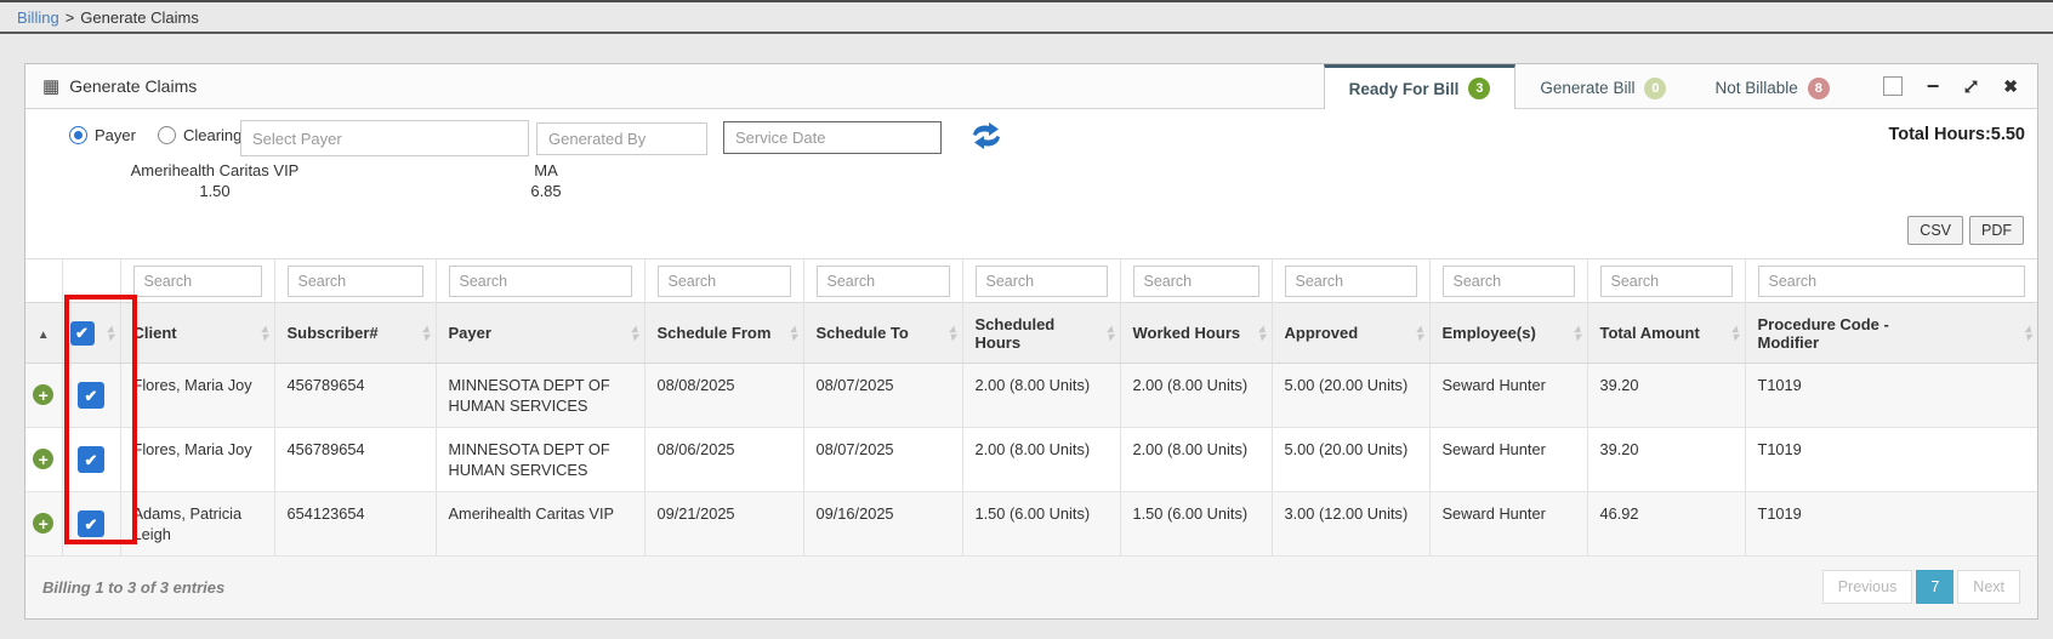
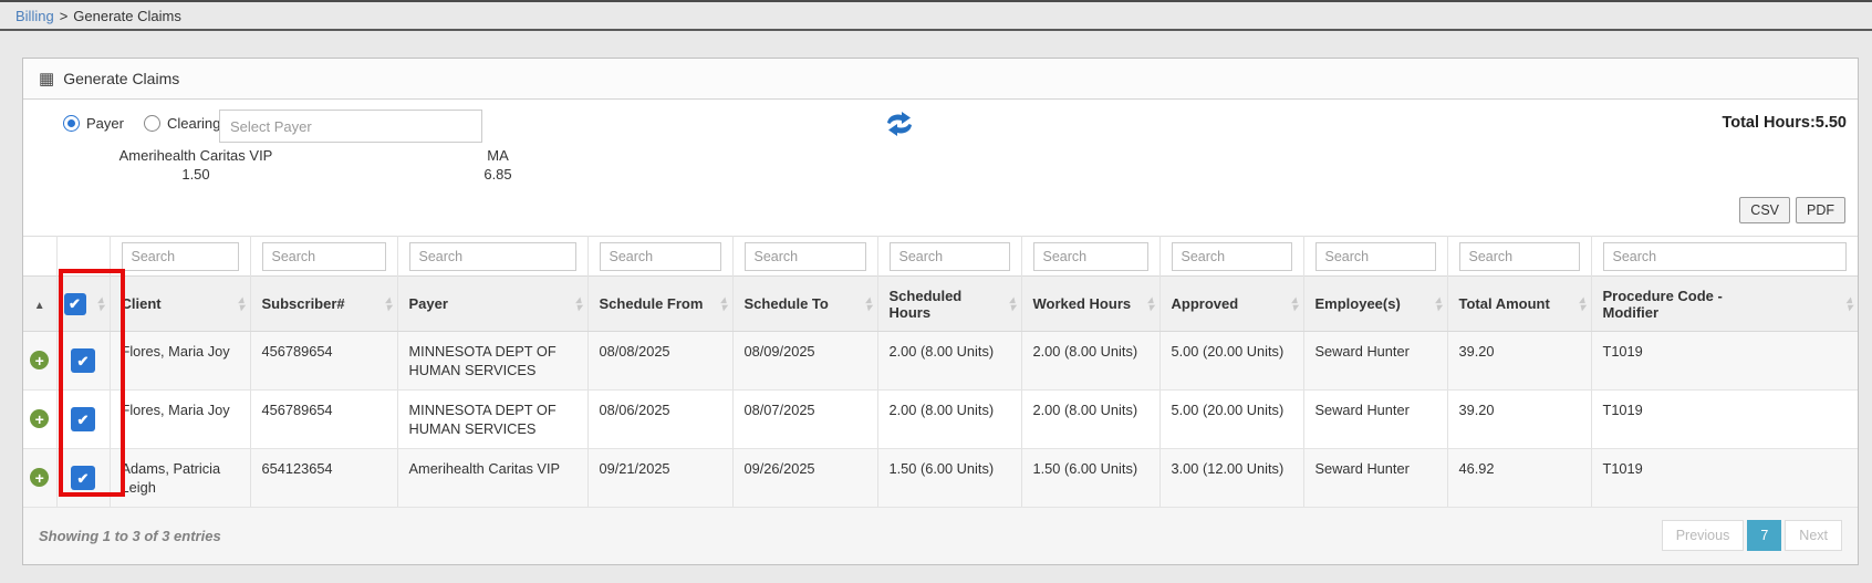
  Billing
  >
  Generate Claims
  ▦
  Generate Claims
- Ready For Bill
- 3
- Generate Bill
- 0
- Not Billable
- 8
- −
- ✖
  Payer
  Select Payer
- Generated By
- Service Date
  Amerihealth Caritas VIP
  1.50
  MA
  6.85
  Total Hours:5.50
  CSV
  PDF
  		Search	Search	Search	Search	Search	Search	Search	Search	Search	Search	Search
  ▲	✔ ▴▾	Client ▴▾	Subscriber# ▴▾	Payer ▴▾	Schedule From ▴▾	Schedule To ▴▾	Scheduled Hours▴▾	Worked Hours ▴▾	Approved ▴▾	Employee(s) ▴▾	Total Amount ▴▾	Procedure Code - Modifier▴▾
- +	✔	Flores, Maria Joy	456789654	MINNESOTA DEPT OF HUMAN SERVICES	08/08/2025	08/07/2025	2.00 (8.00 Units)	2.00 (8.00 Units)	5.00 (20.00 Units)	Seward Hunter	39.20	T1019
+ +	✔	Flores, Maria Joy	456789654	MINNESOTA DEPT OF HUMAN SERVICES	08/08/2025	08/09/2025	2.00 (8.00 Units)	2.00 (8.00 Units)	5.00 (20.00 Units)	Seward Hunter	39.20	T1019
  +	✔	Flores, Maria Joy	456789654	MINNESOTA DEPT OF HUMAN SERVICES	08/06/2025	08/07/2025	2.00 (8.00 Units)	2.00 (8.00 Units)	5.00 (20.00 Units)	Seward Hunter	39.20	T1019
- +	✔	Adams, Patricia Leigh	654123654	Amerihealth Caritas VIP	09/21/2025	09/16/2025	1.50 (6.00 Units)	1.50 (6.00 Units)	3.00 (12.00 Units)	Seward Hunter	46.92	T1019
+ +	✔	Adams, Patricia Leigh	654123654	Amerihealth Caritas VIP	09/21/2025	09/26/2025	1.50 (6.00 Units)	1.50 (6.00 Units)	3.00 (12.00 Units)	Seward Hunter	46.92	T1019
- Billing 1 to 3 of 3 entries
+ Showing 1 to 3 of 3 entries
  Previous
  7
  Next
